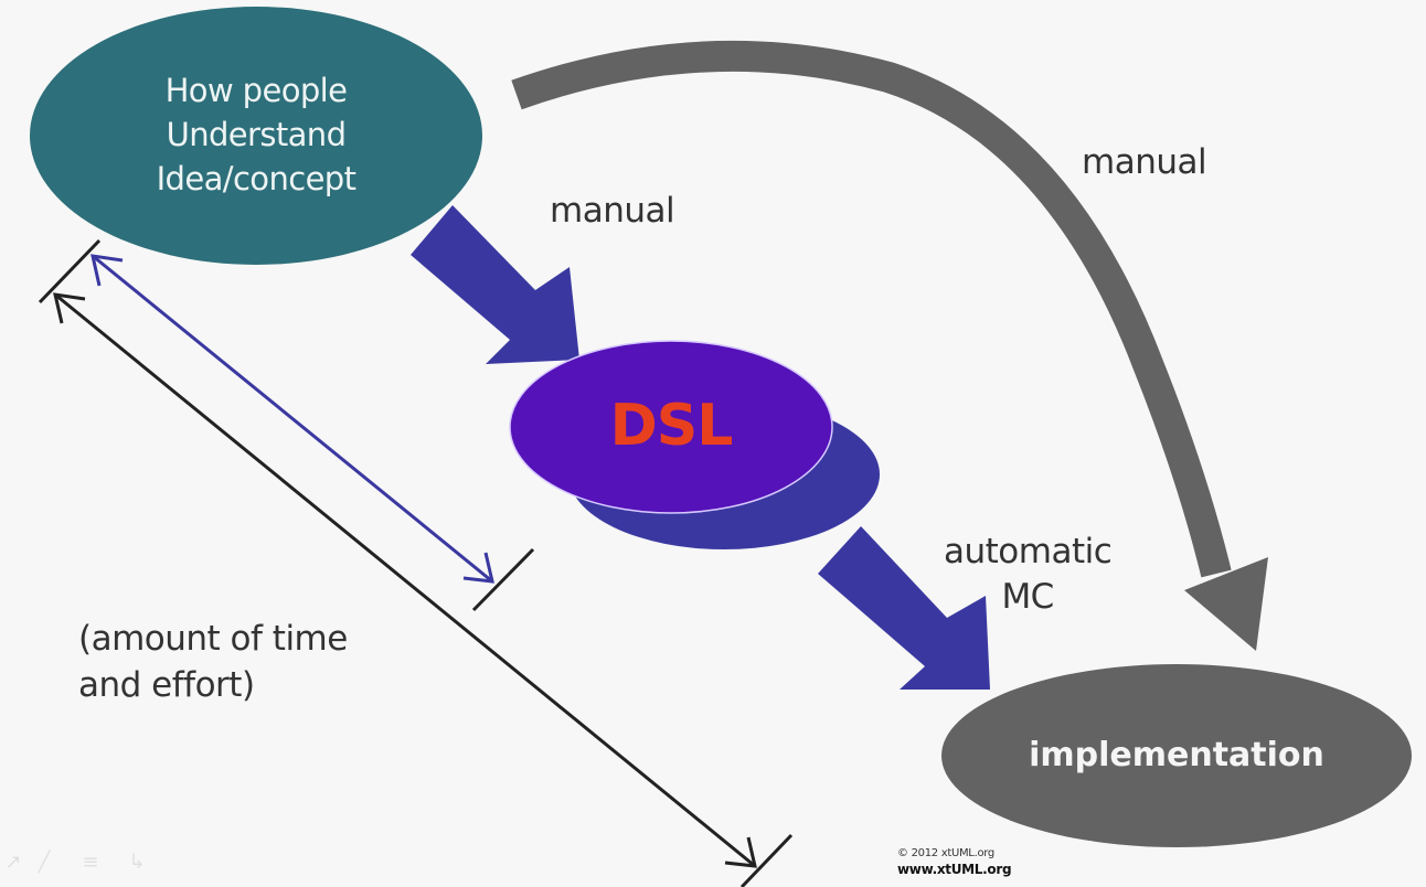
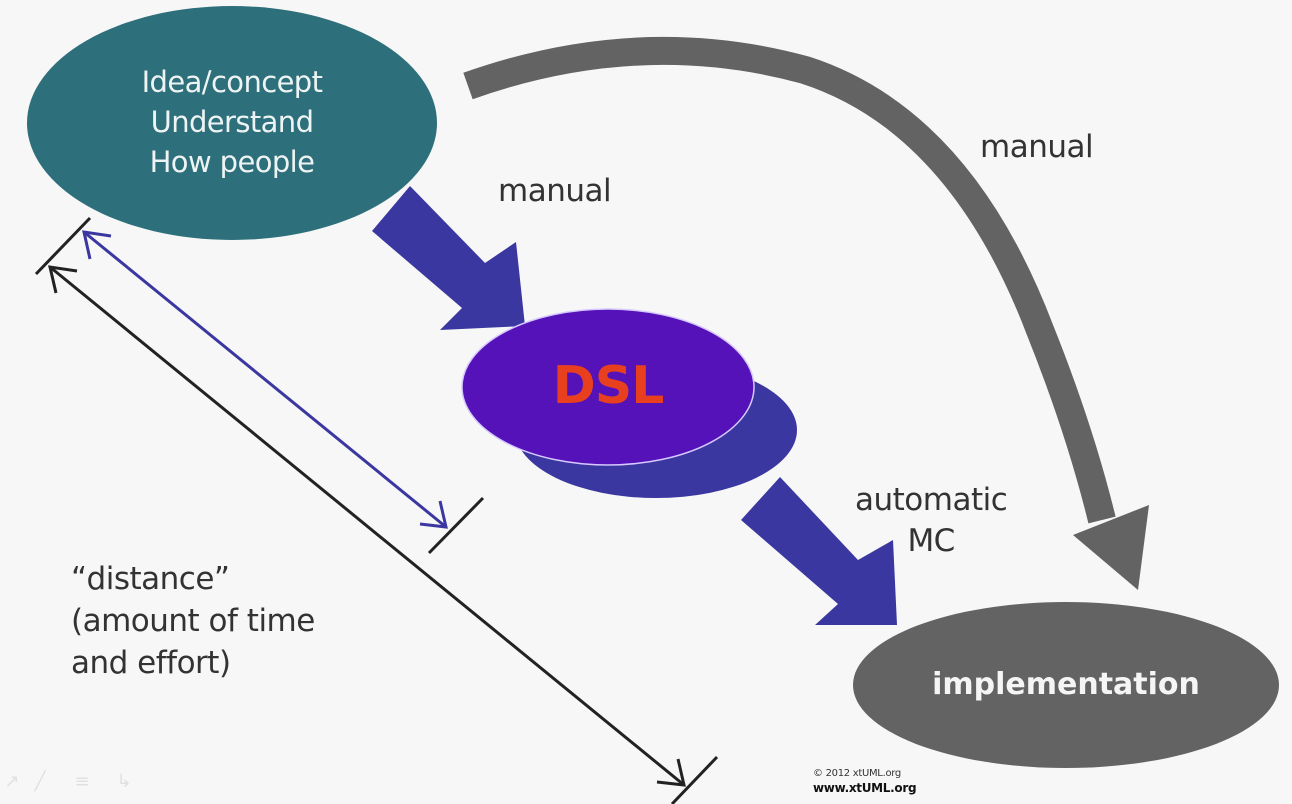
- How people
+ Idea/concept
  Understand
- Idea/concept
+ How people
  DSL
  implementation
  manual
  manual
  automatic
  MC
+ “distance”
  (amount of time
  and effort)
  © 2012 xtUML.org
  www.xtUML.org
